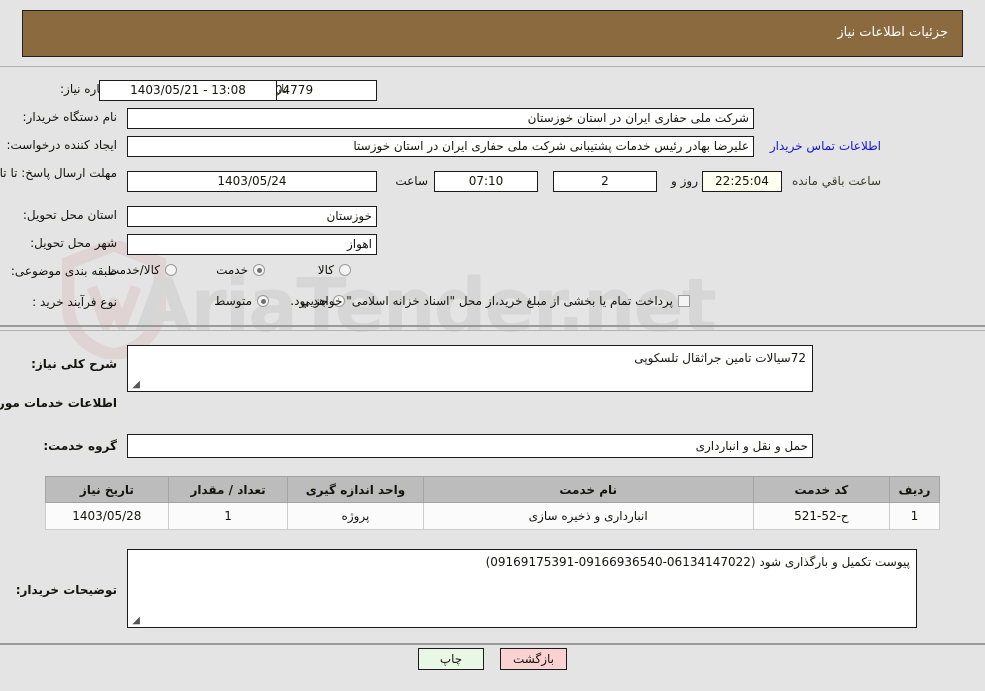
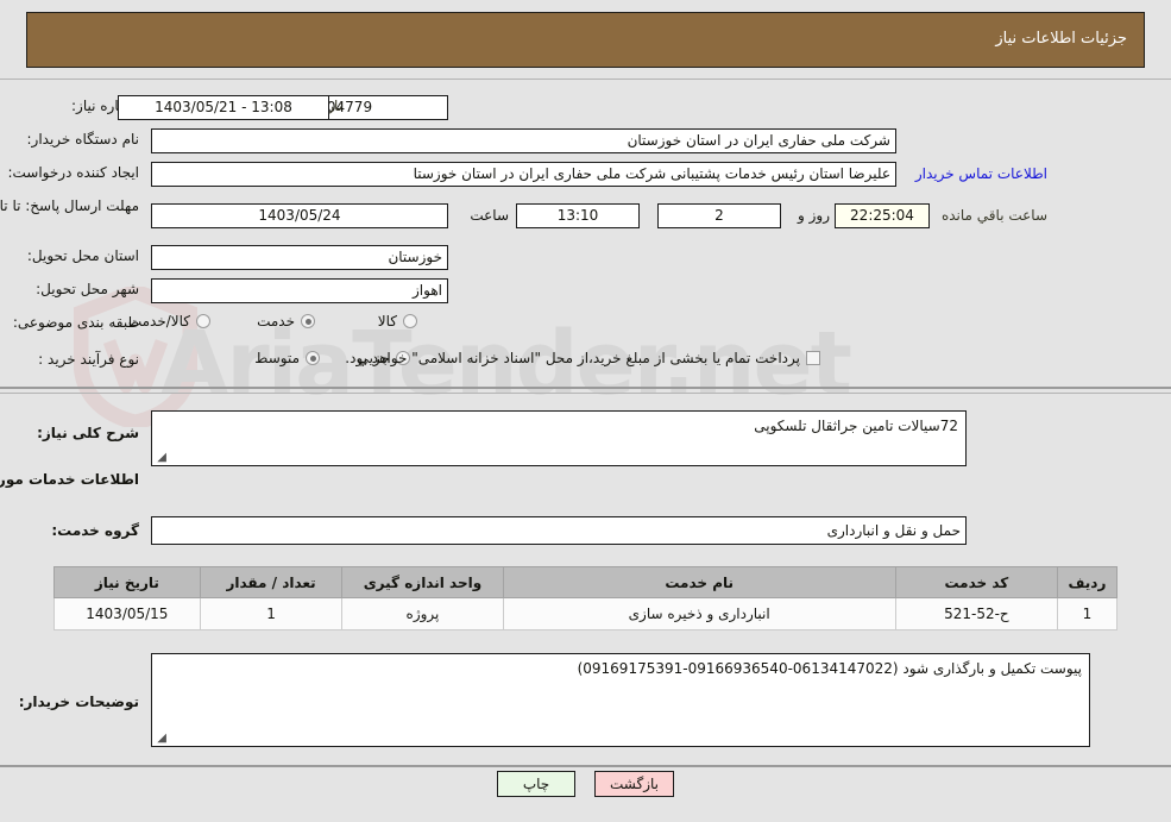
  AriaTender.net
  جزئیات اطلاعات نیاز
  ره نیاز:
  1403/05/21 - 13:08
  نام دستگاه خریدار:
  شرکت ملی حفاری ایران در استان خوزستان
  ایجاد کننده درخواست:
- علیرضا بهادر رئیس خدمات پشتیبانی شرکت ملی حفاری ایران در استان خوزستا
+ علیرضا استان رئیس خدمات پشتیبانی شرکت ملی حفاری ایران در استان خوزستا
  اطلاعات تماس خریدار
  مهلت ارسال پاسخ: تا تا
  1403/05/24
  ساعت
- 07:10
+ 13:10
  2
  روز و
  22:25:04
  ساعت باقي مانده
  استان محل تحویل:
  خوزستان
  شهر محل تحویل:
  اهواز
  طبقه بندی موضوعی:
  کالا
  خدمت
  کالا/خدمت
  نوع فرآیند خرید :
  جزیي
  متوسط
  پرداخت تمام یا بخشی از مبلغ خرید،از محل "اسناد خزانه اسلامی" خواهد بود.
  شرح کلی نیاز:
  72سیالات تامین جراثقال تلسکوپی
  ◢
  اطلاعات خدمات مور
  گروه خدمت:
  حمل و نقل و انبارداری
  ردیف	کد خدمت	نام خدمت	واحد اندازه گیری	تعداد / مقدار	تاریخ نیاز
- 1	ح-52-521	انبارداری و ذخیره سازی	پروژه	1	1403/05/28
+ 1	ح-52-521	انبارداری و ذخیره سازی	پروژه	1	1403/05/15
  توضیحات خریدار:
  پیوست تکمیل و بارگذاری شود (06134147022-09166936540-09169175391)
  ◢
  بازگشت
  چاپ
